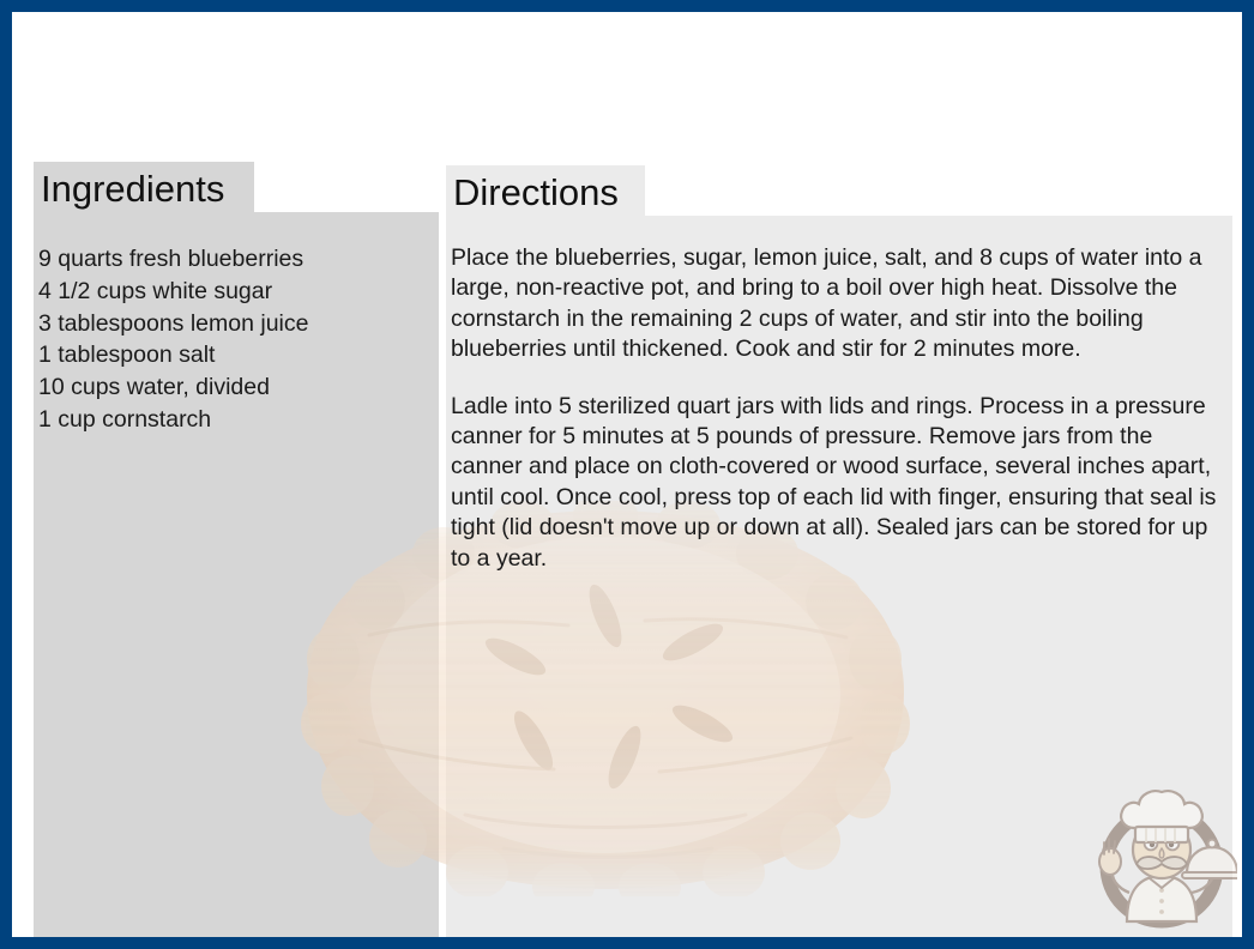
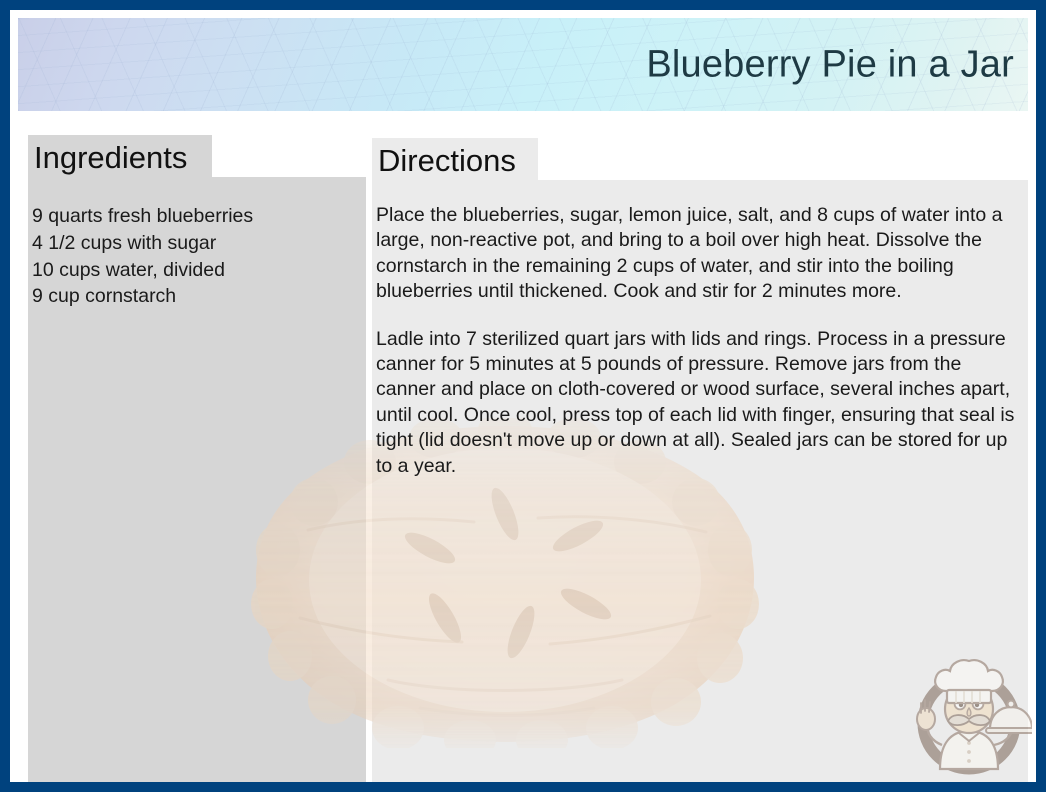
+ Blueberry Pie in a Jar
  Ingredients
  9 quarts fresh blueberries
- 4 1/2 cups white sugar
+ 4 1/2 cups with sugar
- 3 tablespoons lemon juice
- 1 tablespoon salt
  10 cups water, divided
- 1 cup cornstarch
+ 9 cup cornstarch
  Directions
  Place the blueberries, sugar, lemon juice, salt, and 8 cups of water into a large, non-reactive pot, and bring to a boil over high heat. Dissolve the cornstarch in the remaining 2 cups of water, and stir into the boiling blueberries until thickened. Cook and stir for 2 minutes more.
- Ladle into 5 sterilized quart jars with lids and rings. Process in a pressure canner for 5 minutes at 5 pounds of pressure. Remove jars from the canner and place on cloth-covered or wood surface, several inches apart, until cool. Once cool, press top of each lid with finger, ensuring that seal is tight (lid doesn't move up or down at all). Sealed jars can be stored for up to a year.
+ Ladle into 7 sterilized quart jars with lids and rings. Process in a pressure canner for 5 minutes at 5 pounds of pressure. Remove jars from the canner and place on cloth-covered or wood surface, several inches apart, until cool. Once cool, press top of each lid with finger, ensuring that seal is tight (lid doesn't move up or down at all). Sealed jars can be stored for up to a year.
